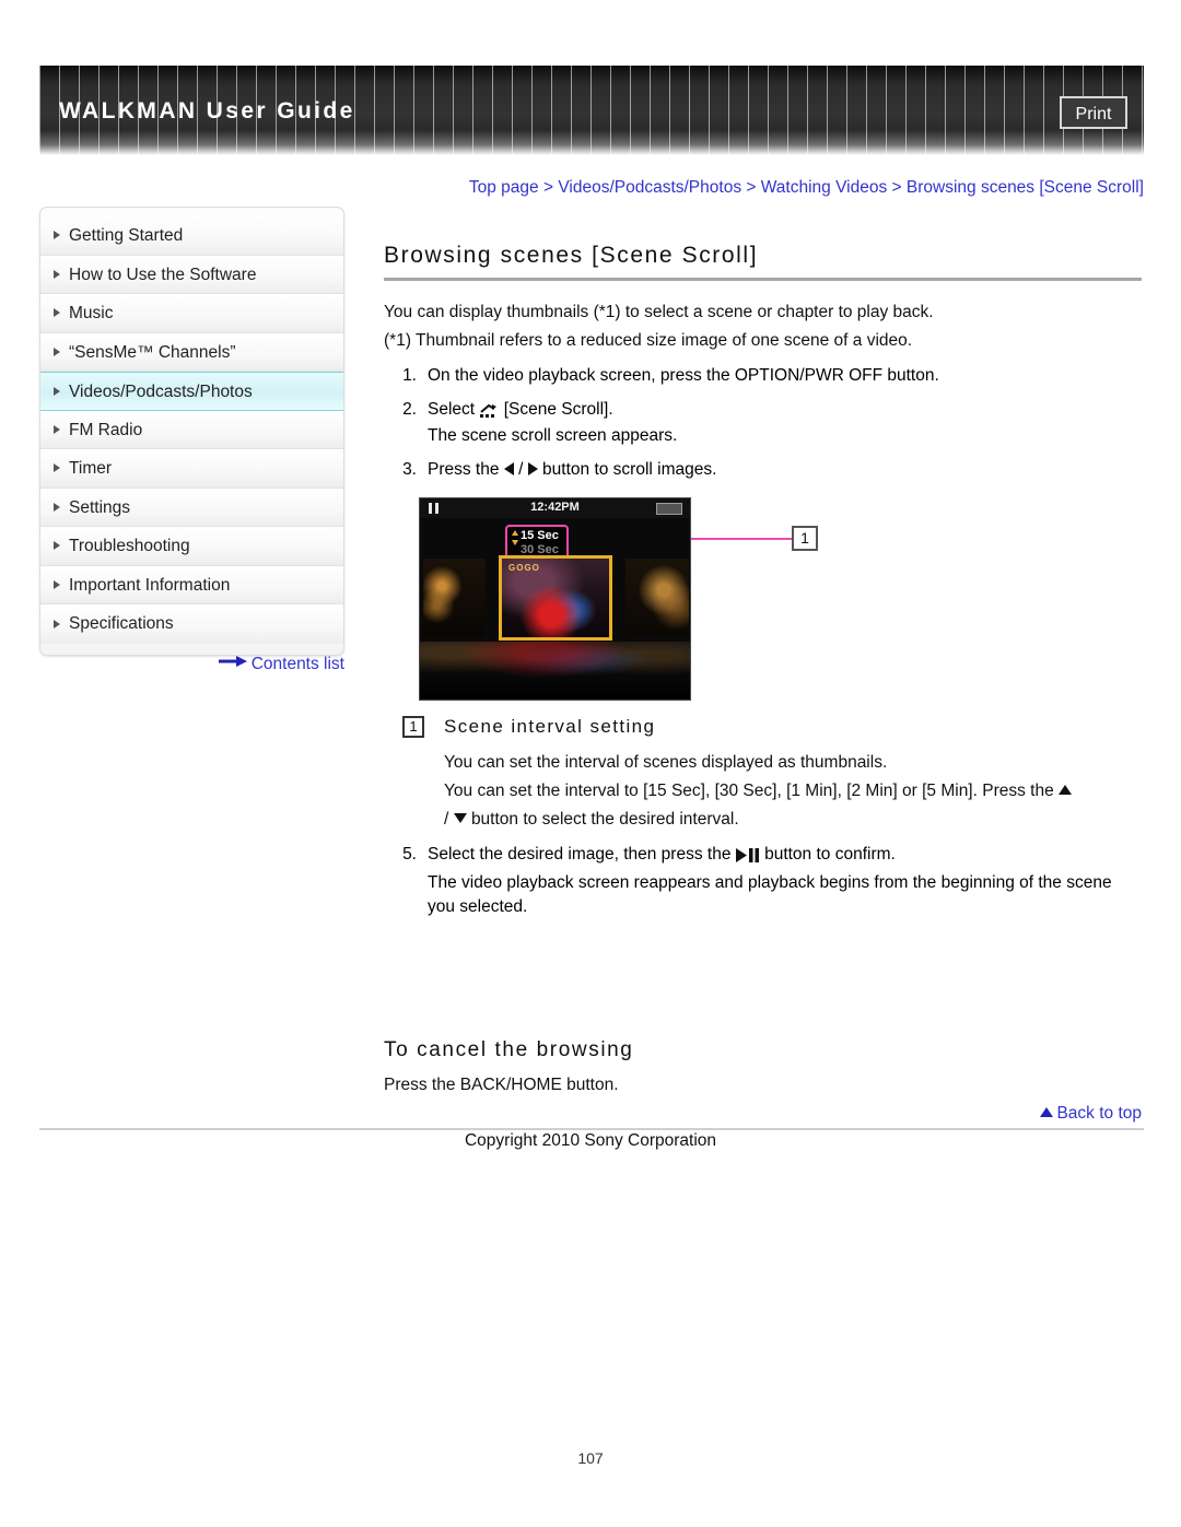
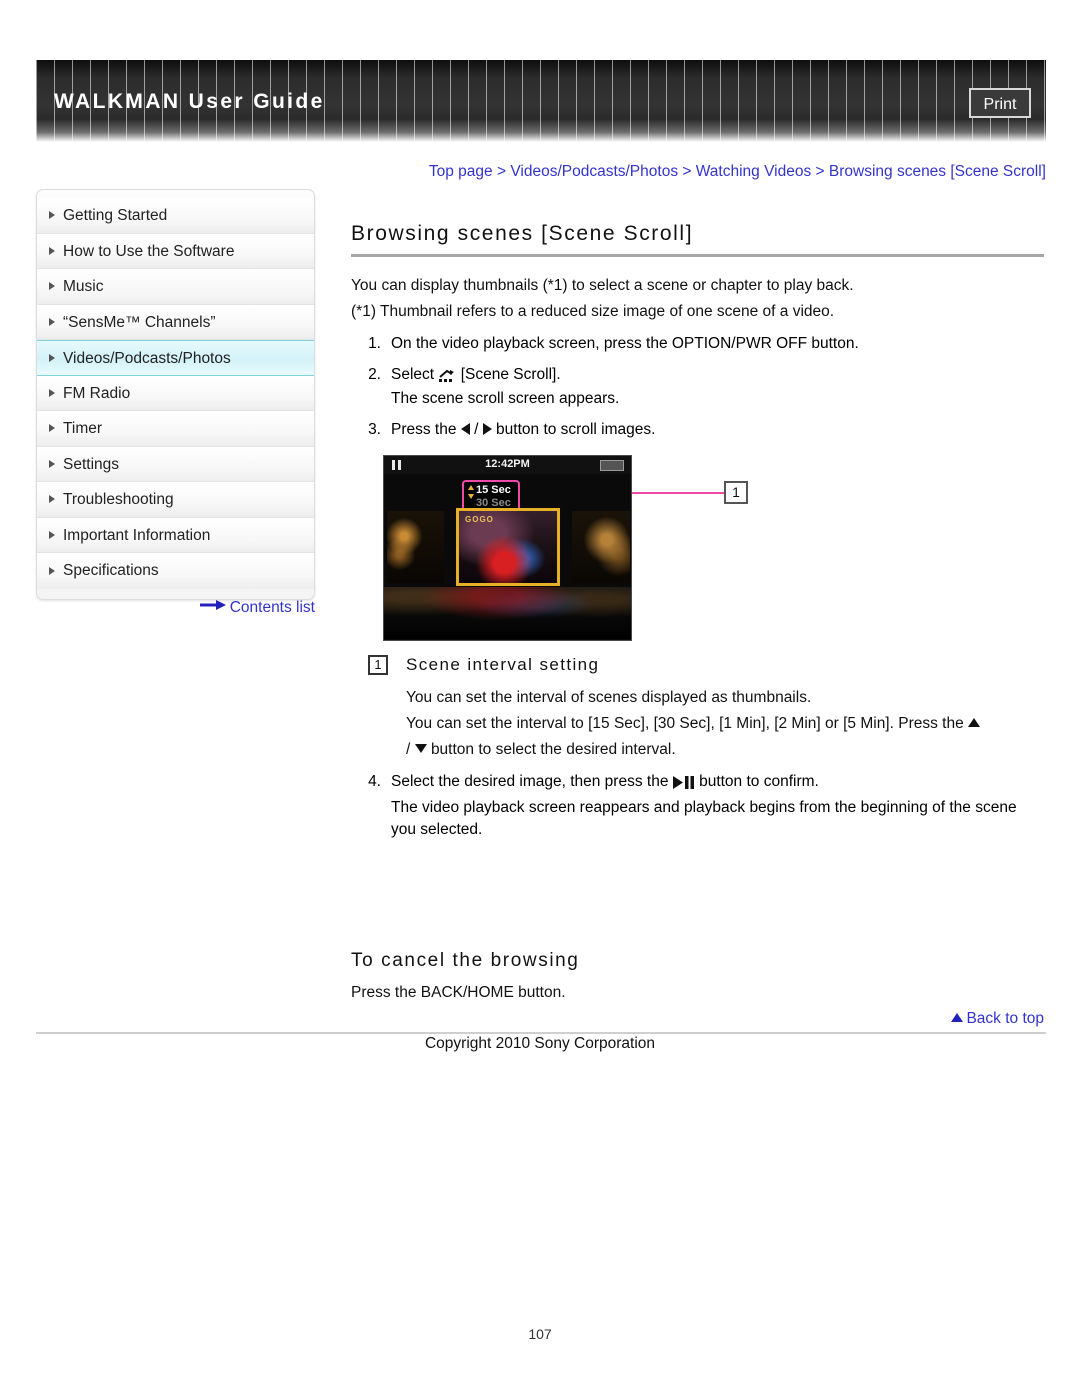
  WALKMAN User Guide
  Print
  Top page > Videos/Podcasts/Photos > Watching Videos > Browsing scenes [Scene Scroll]
  Getting Started
  How to Use the Software
  Music
  “SensMe™ Channels”
  Videos/Podcasts/Photos
  FM Radio
  Timer
  Settings
  Troubleshooting
  Important Information
  Specifications
  Contents list
  Browsing scenes [Scene Scroll]
  You can display thumbnails (*1) to select a scene or chapter to play back.
  (*1) Thumbnail refers to a reduced size image of one scene of a video.
  1.
  On the video playback screen, press the OPTION/PWR OFF button.
  2.
  Select [Scene Scroll].
  The scene scroll screen appears.
  3.
  Press the / button to scroll images.
  12:42PM
  15 Sec
  30 Sec
  GOGO
  1
  1
  Scene interval setting
  You can set the interval of scenes displayed as thumbnails.
  You can set the interval to [15 Sec], [30 Sec], [1 Min], [2 Min] or [5 Min]. Press the
  / button to select the desired interval.
- 5.
+ 4.
  Select the desired image, then press the button to confirm.
  The video playback screen reappears and playback begins from the beginning of the scene you selected.
  To cancel the browsing
  Press the BACK/HOME button.
  Back to top
  Copyright 2010 Sony Corporation
  107
